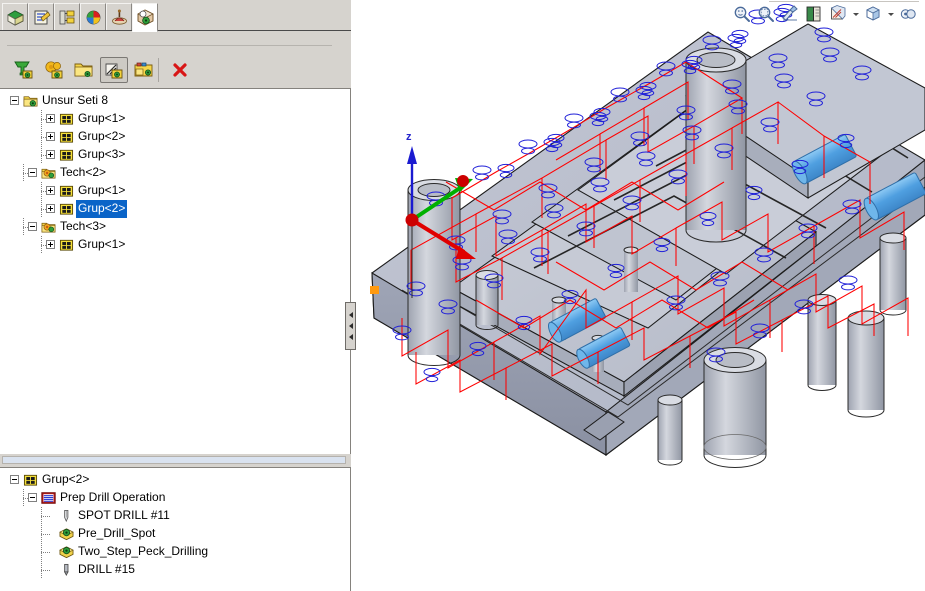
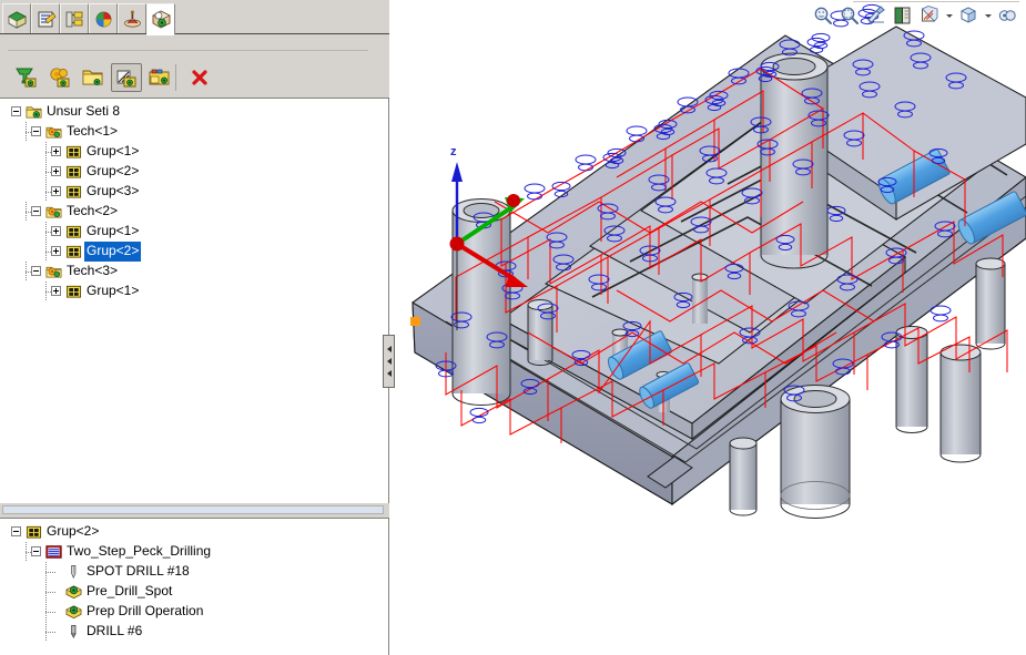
  Unsur Seti 8
+ Tech<1>
  Grup<1>
  Grup<2>
  Grup<3>
  Tech<2>
  Grup<1>
  Grup<2>
  Tech<3>
  Grup<1>
  Grup<2>
- Prep Drill Operation
+ Two_Step_Peck_Drilling
- SPOT DRILL #11
+ SPOT DRILL #18
  Pre_Drill_Spot
- Two_Step_Peck_Drilling
+ Prep Drill Operation
- DRILL #15
+ DRILL #6
  z
